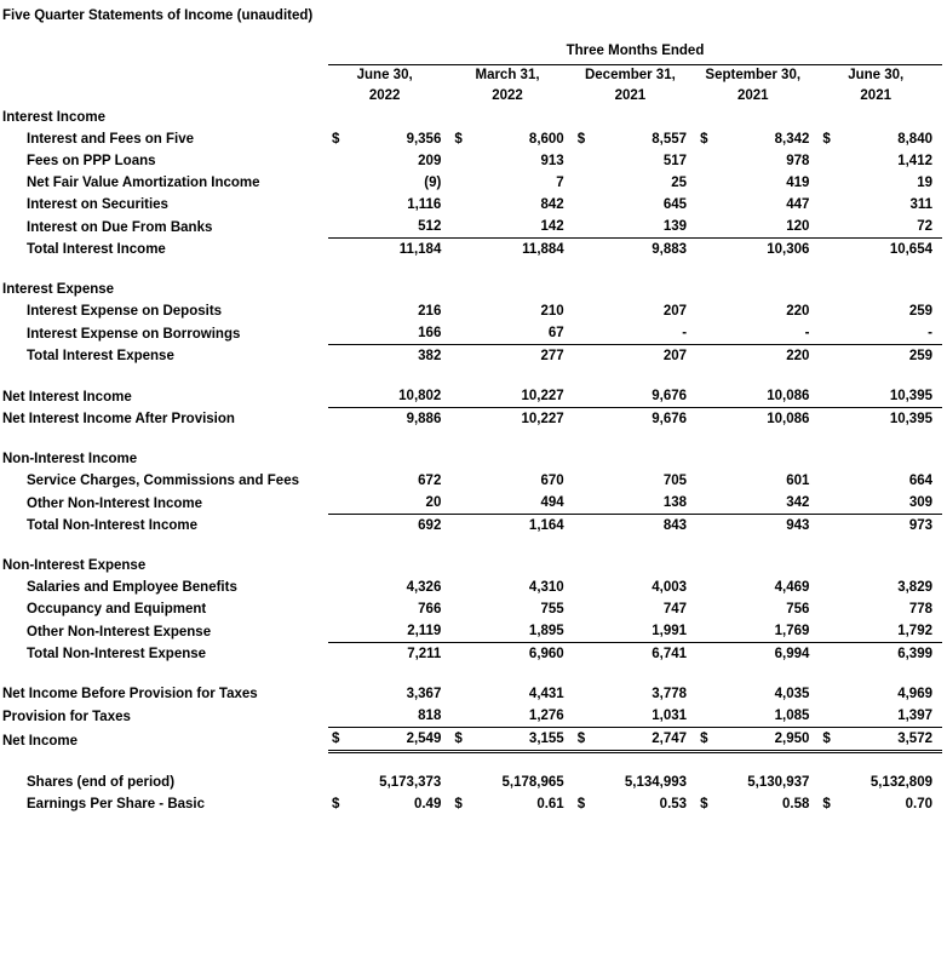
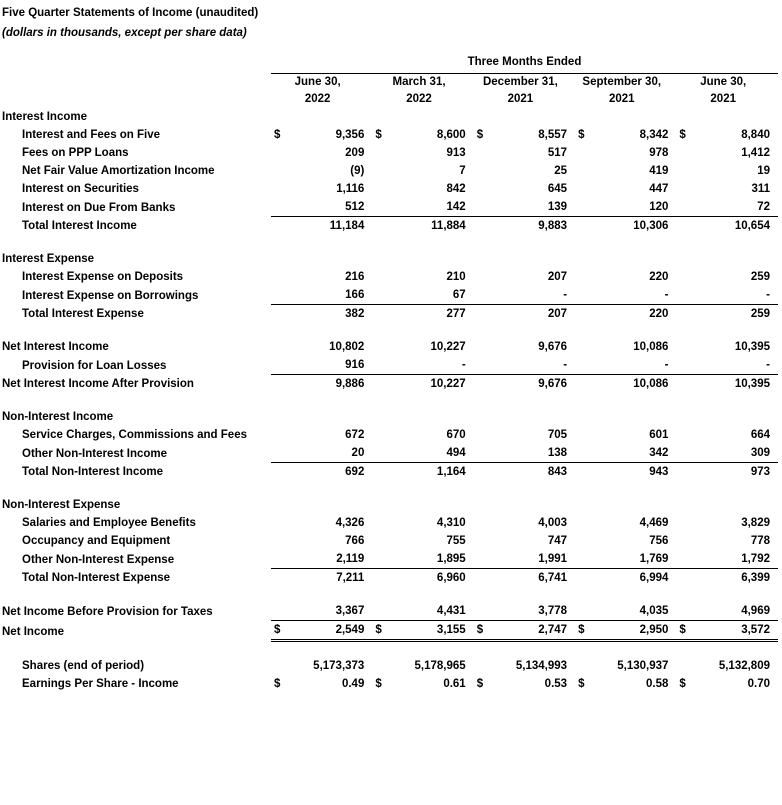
  Five Quarter Statements of Income (unaudited)
+ (dollars in thousands, except per share data)
  	Three Months Ended
  	June 30,	March 31,	December 31,	September 30,	June 30,
  	2022	2022	2021	2021	2021
  Interest Income
  Interest and Fees on Five	$	9,356	$	8,600	$	8,557	$	8,342	$	8,840
  Fees on PPP Loans		209		913		517		978		1,412
  Net Fair Value Amortization Income		(9)		7		25		419		19
  Interest on Securities		1,116		842		645		447		311
  Interest on Due From Banks		512		142		139		120		72
  Total Interest Income		11,184		11,884		9,883		10,306		10,654
  Interest Expense
  Interest Expense on Deposits		216		210		207		220		259
  Interest Expense on Borrowings		166		67		-		-		-
  Total Interest Expense		382		277		207		220		259
  Net Interest Income		10,802		10,227		9,676		10,086		10,395
+ Provision for Loan Losses		916		-		-		-		-
  Net Interest Income After Provision		9,886		10,227		9,676		10,086		10,395
  Non-Interest Income
  Service Charges, Commissions and Fees		672		670		705		601		664
  Other Non-Interest Income		20		494		138		342		309
  Total Non-Interest Income		692		1,164		843		943		973
  Non-Interest Expense
  Salaries and Employee Benefits		4,326		4,310		4,003		4,469		3,829
  Occupancy and Equipment		766		755		747		756		778
  Other Non-Interest Expense		2,119		1,895		1,991		1,769		1,792
  Total Non-Interest Expense		7,211		6,960		6,741		6,994		6,399
  Net Income Before Provision for Taxes		3,367		4,431		3,778		4,035		4,969
- Provision for Taxes		818		1,276		1,031		1,085		1,397
  Net Income	$	2,549	$	3,155	$	2,747	$	2,950	$	3,572
  Shares (end of period)		5,173,373		5,178,965		5,134,993		5,130,937		5,132,809
- Earnings Per Share - Basic	$	0.49	$	0.61	$	0.53	$	0.58	$	0.70
+ Earnings Per Share - Income	$	0.49	$	0.61	$	0.53	$	0.58	$	0.70
